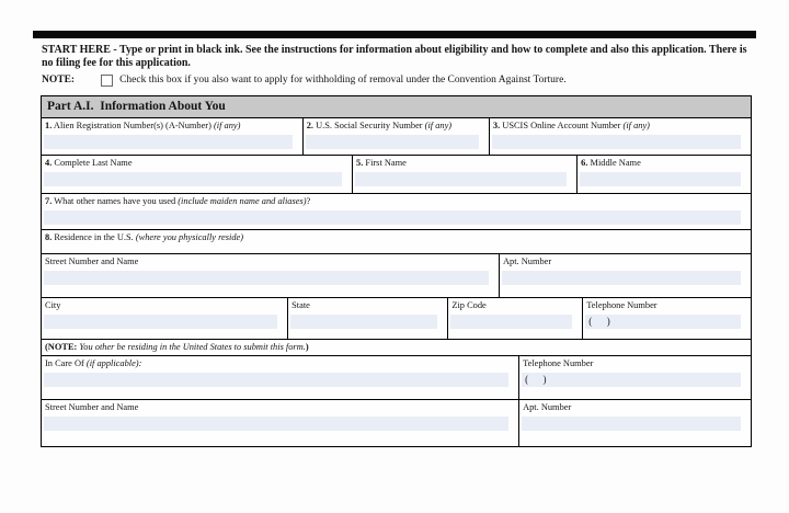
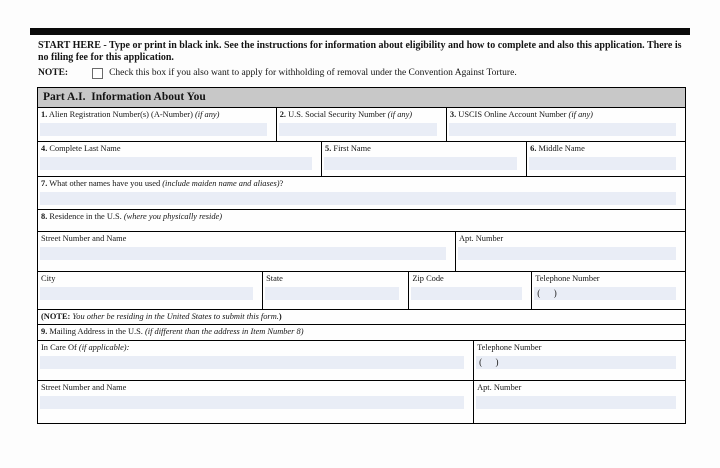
  START HERE - Type or print in black ink. See the instructions for information about eligibility and how to complete and also this application. There is no filing fee for this application.
  NOTE:
  Check this box if you also want to apply for withholding of removal under the Convention Against Torture.
  Part A.I. Information About You
  1. Alien Registration Number(s) (A-Number) (if any)
  2. U.S. Social Security Number (if any)
  3. USCIS Online Account Number (if any)
  4. Complete Last Name
  5. First Name
  6. Middle Name
  7. What other names have you used (include maiden name and aliases)?
  8. Residence in the U.S. (where you physically reside)
  Street Number and Name
  Apt. Number
  City
  State
  Zip Code
  Telephone Number
  ( )
  (NOTE: You other be residing in the United States to submit this form.)
+ 9. Mailing Address in the U.S. (if different than the address in Item Number 8)
  In Care Of (if applicable):
  Telephone Number
  ( )
  Street Number and Name
  Apt. Number
